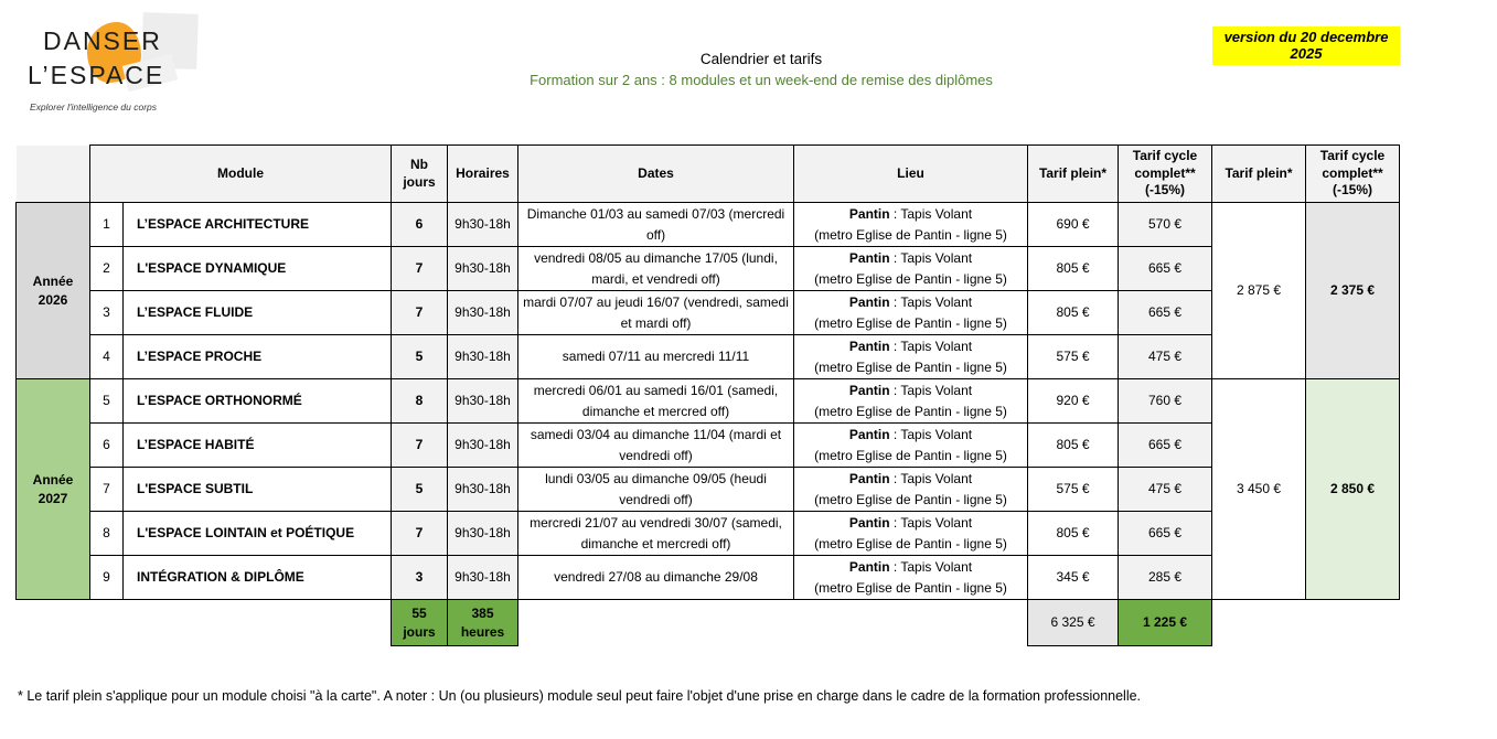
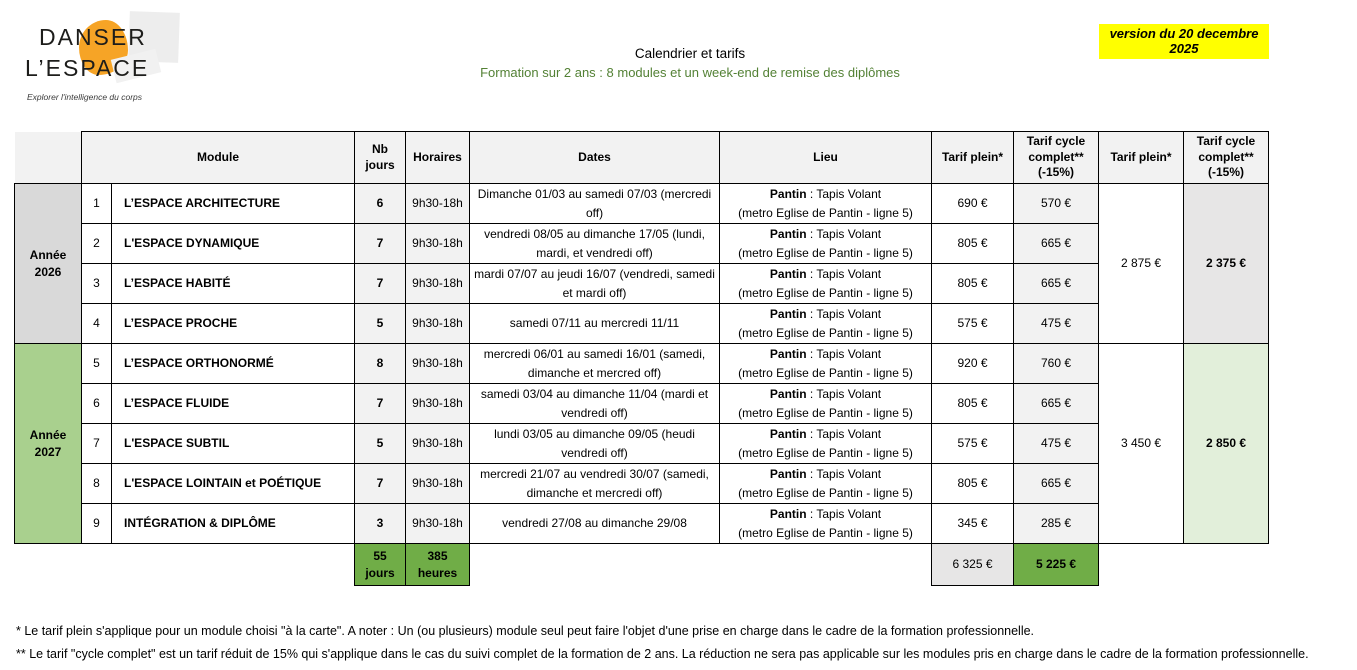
  DANSER
  L’ESPACE
  Explorer l'intelligence du corps
  Calendrier et tarifs
  Formation sur 2 ans : 8 modules et un week-end de remise des diplômes
  version du 20 decembre 2025
  	Module	Nb jours	Horaires	Dates	Lieu	Tarif plein*	Tarif cycle complet** (-15%)	Tarif plein*	Tarif cycle complet** (-15%)
  Année 2026	1	L’ESPACE ARCHITECTURE	6	9h30-18h	Dimanche 01/03 au samedi 07/03 (mercredi off)	Pantin : Tapis Volant(metro Eglise de Pantin - ligne 5)	690 €	570 €	2 875 €	2 375 €
  2	L'ESPACE DYNAMIQUE	7	9h30-18h	vendredi 08/05 au dimanche 17/05 (lundi, mardi, et vendredi off)	Pantin : Tapis Volant(metro Eglise de Pantin - ligne 5)	805 €	665 €
- 3	L’ESPACE FLUIDE	7	9h30-18h	mardi 07/07 au jeudi 16/07 (vendredi, samedi et mardi off)	Pantin : Tapis Volant(metro Eglise de Pantin - ligne 5)	805 €	665 €
+ 3	L’ESPACE HABITÉ	7	9h30-18h	mardi 07/07 au jeudi 16/07 (vendredi, samedi et mardi off)	Pantin : Tapis Volant(metro Eglise de Pantin - ligne 5)	805 €	665 €
  4	L’ESPACE PROCHE	5	9h30-18h	samedi 07/11 au mercredi 11/11	Pantin : Tapis Volant(metro Eglise de Pantin - ligne 5)	575 €	475 €
  Année 2027	5	L’ESPACE ORTHONORMÉ	8	9h30-18h	mercredi 06/01 au samedi 16/01 (samedi, dimanche et mercred off)	Pantin : Tapis Volant(metro Eglise de Pantin - ligne 5)	920 €	760 €	3 450 €	2 850 €
- 6	L’ESPACE HABITÉ	7	9h30-18h	samedi 03/04 au dimanche 11/04 (mardi et vendredi off)	Pantin : Tapis Volant(metro Eglise de Pantin - ligne 5)	805 €	665 €
+ 6	L’ESPACE FLUIDE	7	9h30-18h	samedi 03/04 au dimanche 11/04 (mardi et vendredi off)	Pantin : Tapis Volant(metro Eglise de Pantin - ligne 5)	805 €	665 €
  7	L'ESPACE SUBTIL	5	9h30-18h	lundi 03/05 au dimanche 09/05 (heudi vendredi off)	Pantin : Tapis Volant(metro Eglise de Pantin - ligne 5)	575 €	475 €
  8	L'ESPACE LOINTAIN et POÉTIQUE	7	9h30-18h	mercredi 21/07 au vendredi 30/07 (samedi, dimanche et mercredi off)	Pantin : Tapis Volant(metro Eglise de Pantin - ligne 5)	805 €	665 €
  9	INTÉGRATION & DIPLÔME	3	9h30-18h	vendredi 27/08 au dimanche 29/08	Pantin : Tapis Volant(metro Eglise de Pantin - ligne 5)	345 €	285 €
- 		55 jours	385 heures			6 325 €	1 225 €
+ 		55 jours	385 heures			6 325 €	5 225 €
  * Le tarif plein s'applique pour un module choisi "à la carte". A noter : Un (ou plusieurs) module seul peut faire l'objet d'une prise en charge dans le cadre de la formation professionnelle.
+ ** Le tarif "cycle complet" est un tarif réduit de 15% qui s'applique dans le cas du suivi complet de la formation de 2 ans. La réduction ne sera pas applicable sur les modules pris en charge dans le cadre de la formation professionnelle.
